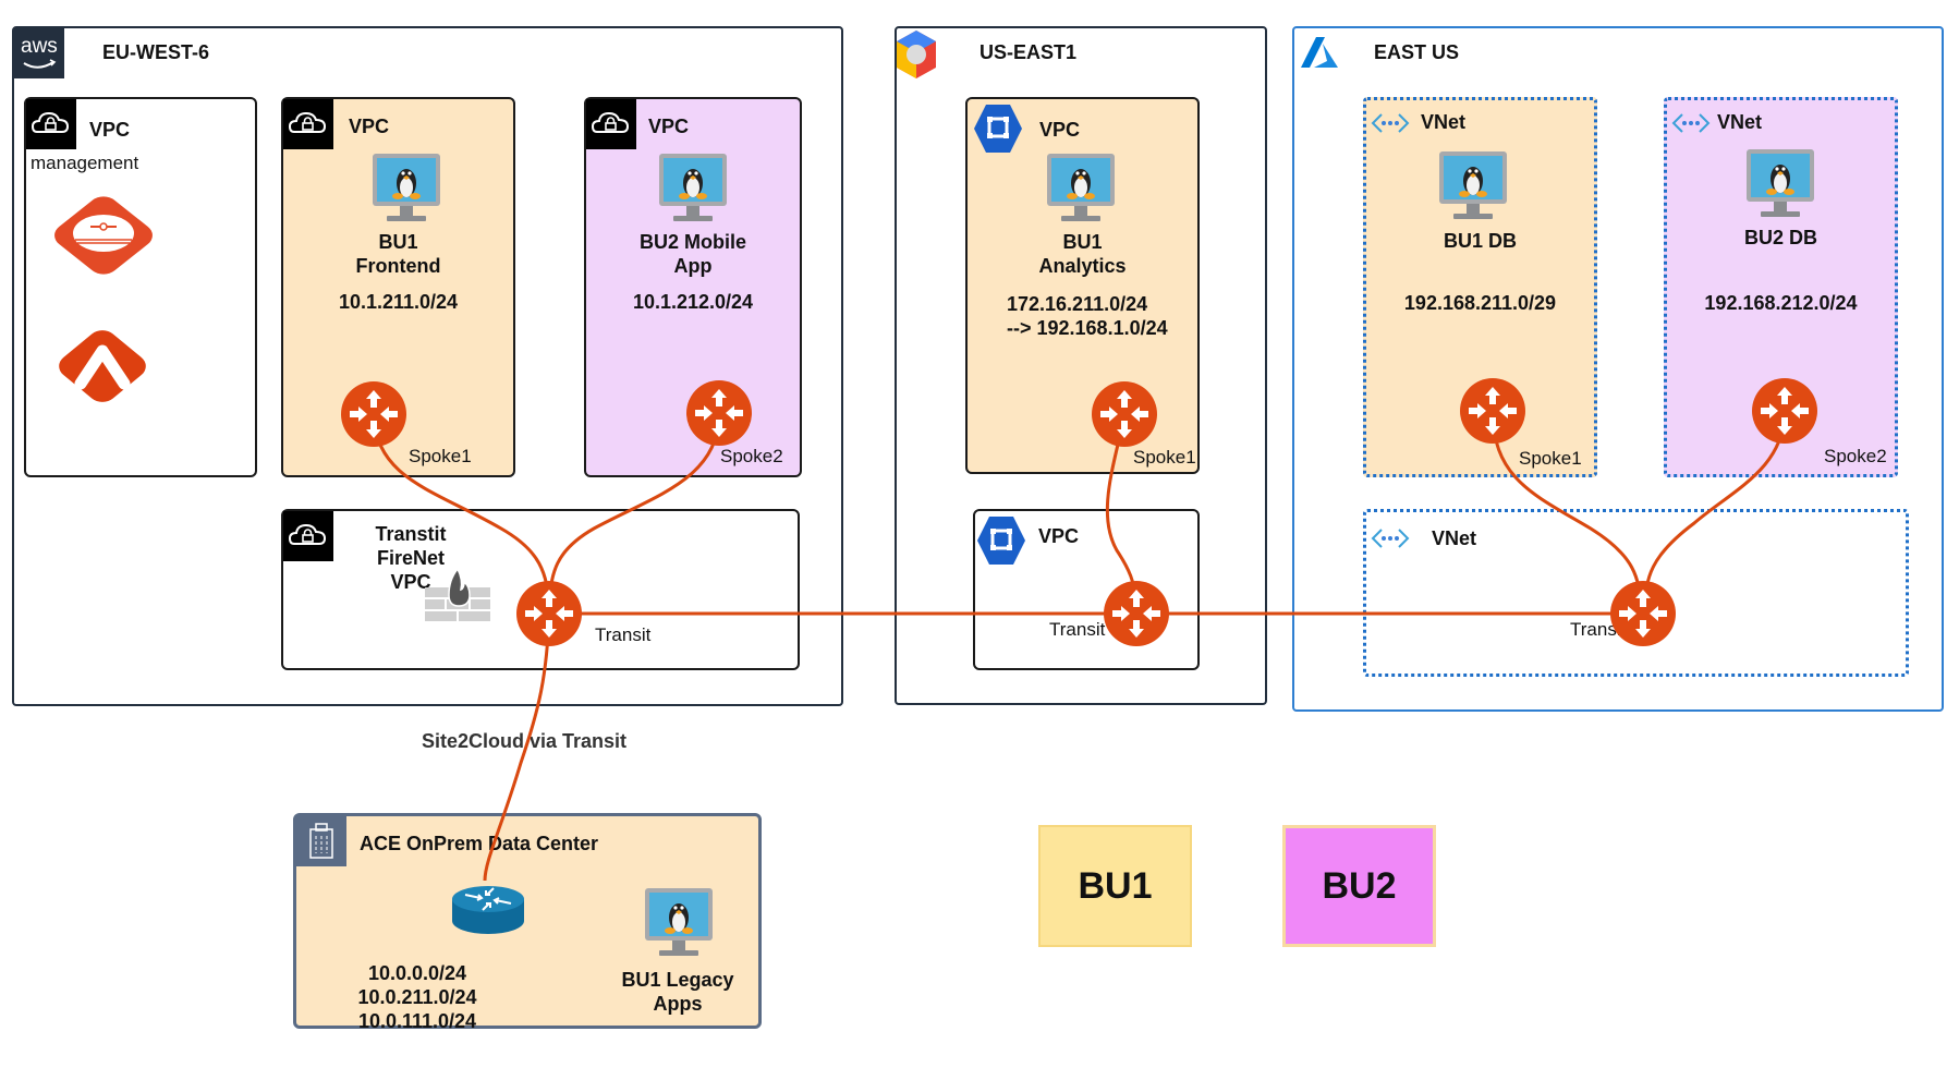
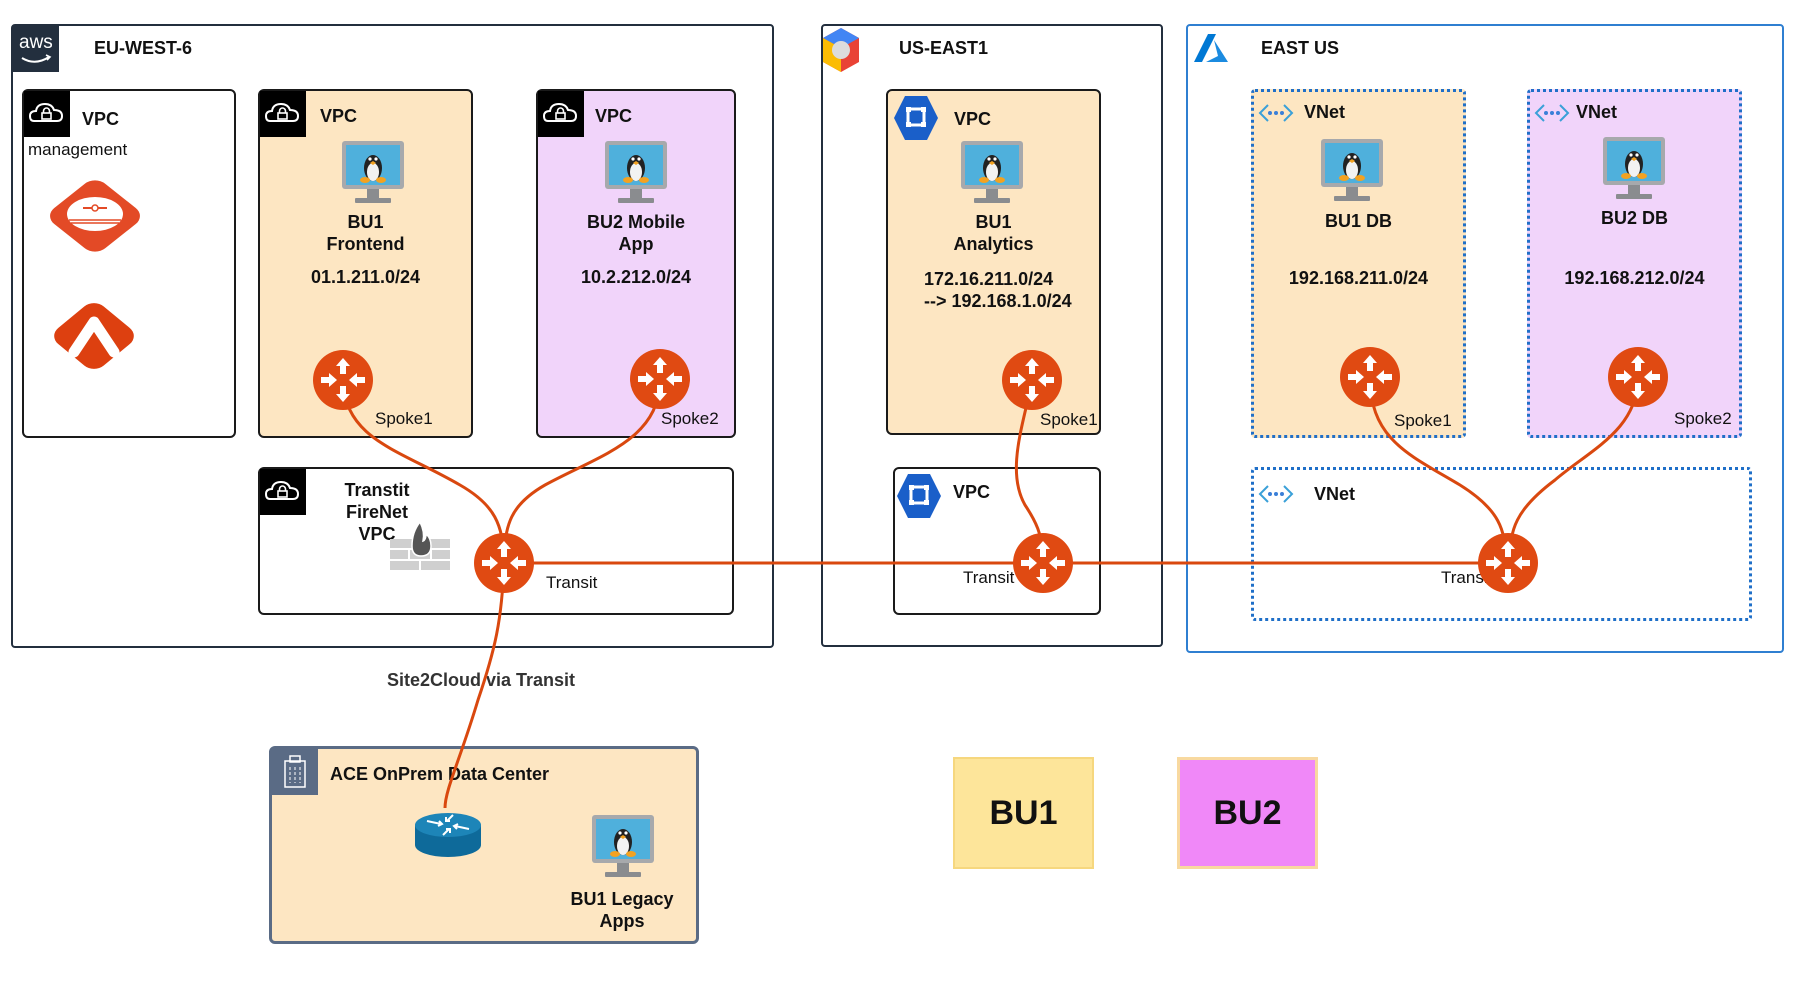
  aws
  EU-WEST-6
  US-EAST1
  EAST US
  VPC
  management
  VPC
  BU1
  Frontend
- 10.1.211.0/24
+ 01.1.211.0/24
  Spoke1
  VPC
  BU2 Mobile
  App
- 10.1.212.0/24
+ 10.2.212.0/24
  Spoke2
  Transtit FireNet
  VPC
  Transit
  VPC
  BU1
  Analytics
  172.16.211.0/24
  --> 192.168.1.0/24
  Spoke1
  VPC
  Transit
  VNet
  BU1 DB
- 192.168.211.0/29
+ 192.168.211.0/24
  Spoke1
  VNet
  BU2 DB
  192.168.212.0/24
  Spoke2
  VNet
  Trans
  ACE OnPremata Center
- 10.0.0.0/24
- 10.0.211.0/24
- 10.0.111.0/24
  BU1 Legacy
  Apps
  Site2Cloud via Transit
  BU1
  BU2
